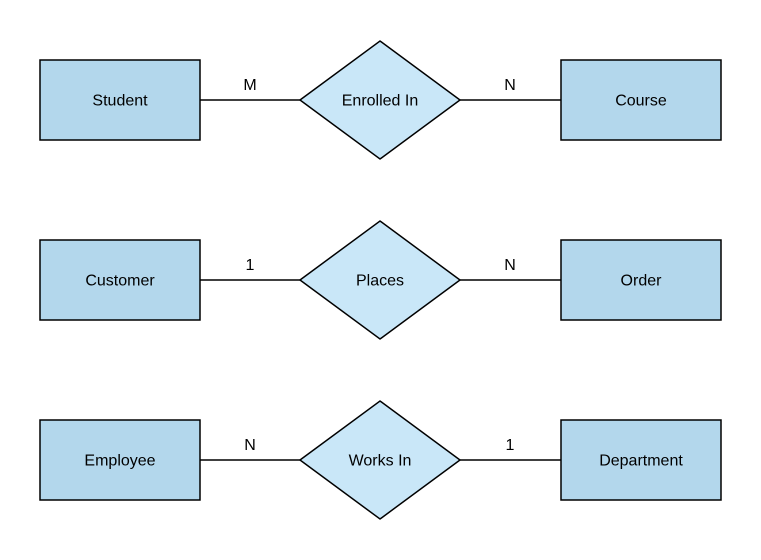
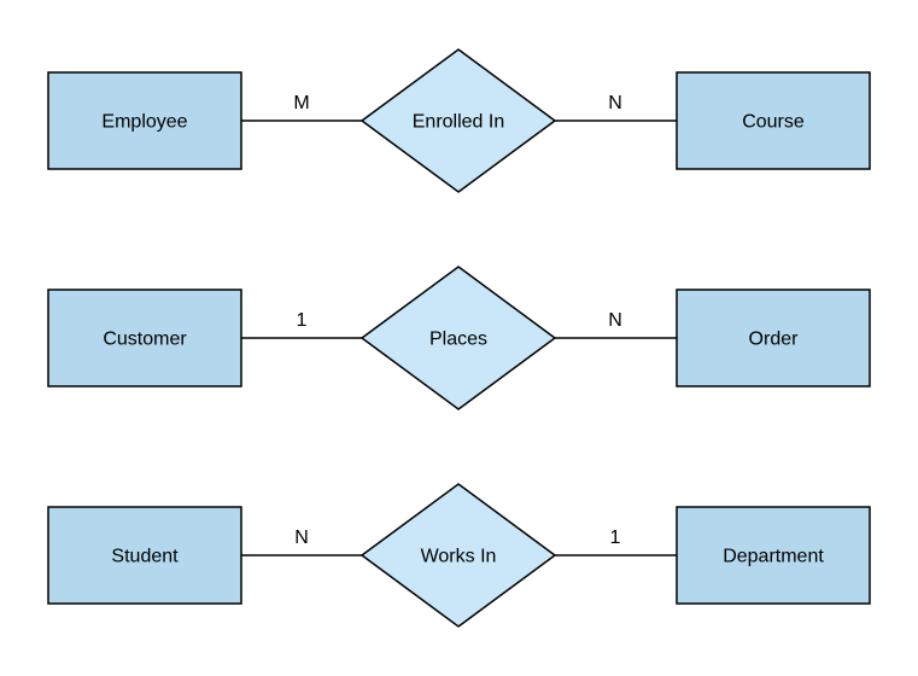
- Student
+ Employee
  M
  Enrolled In
  N
  Course
  Customer
  1
  Places
  N
  Order
- Employee
+ Student
  N
  Works In
  1
  Department
